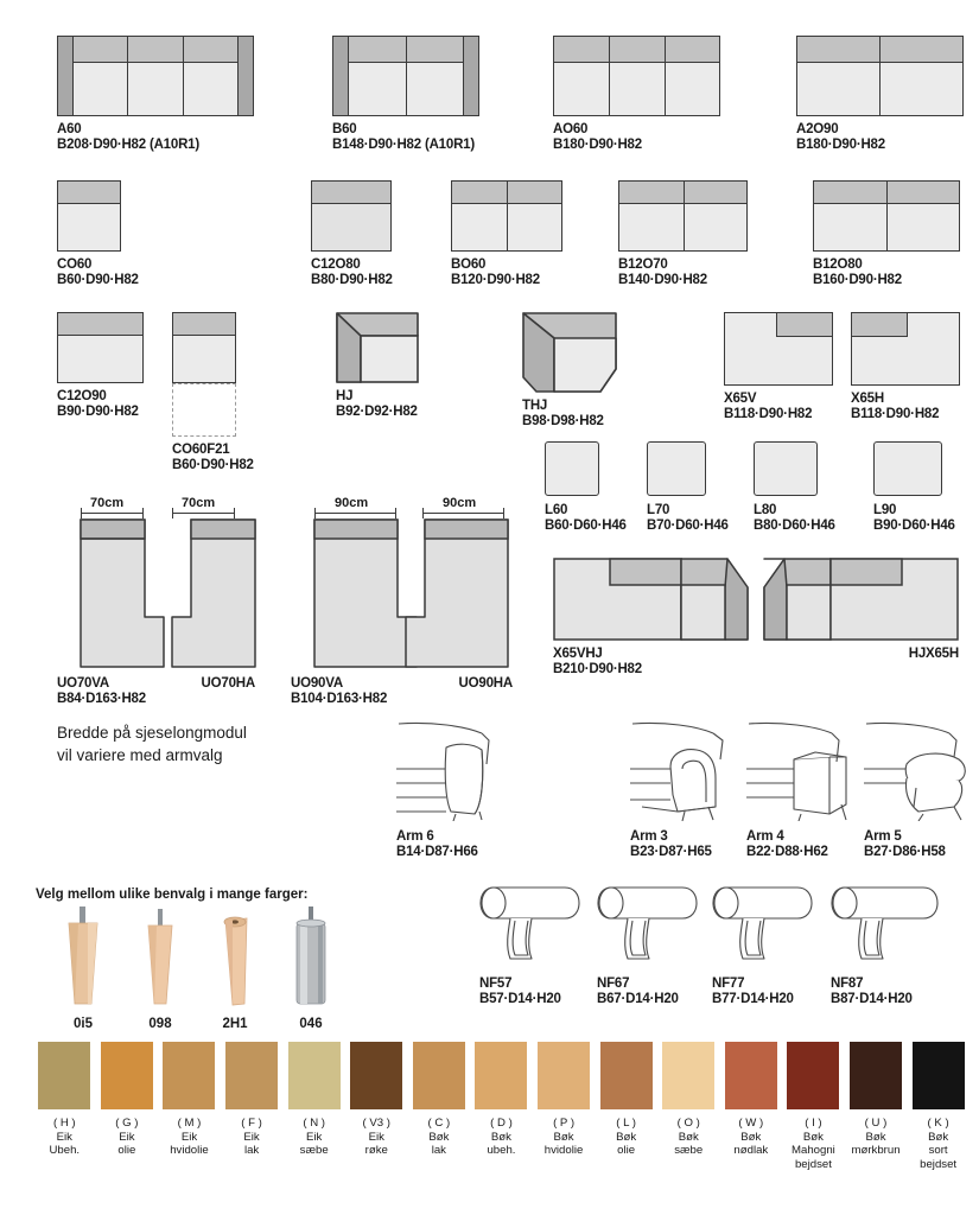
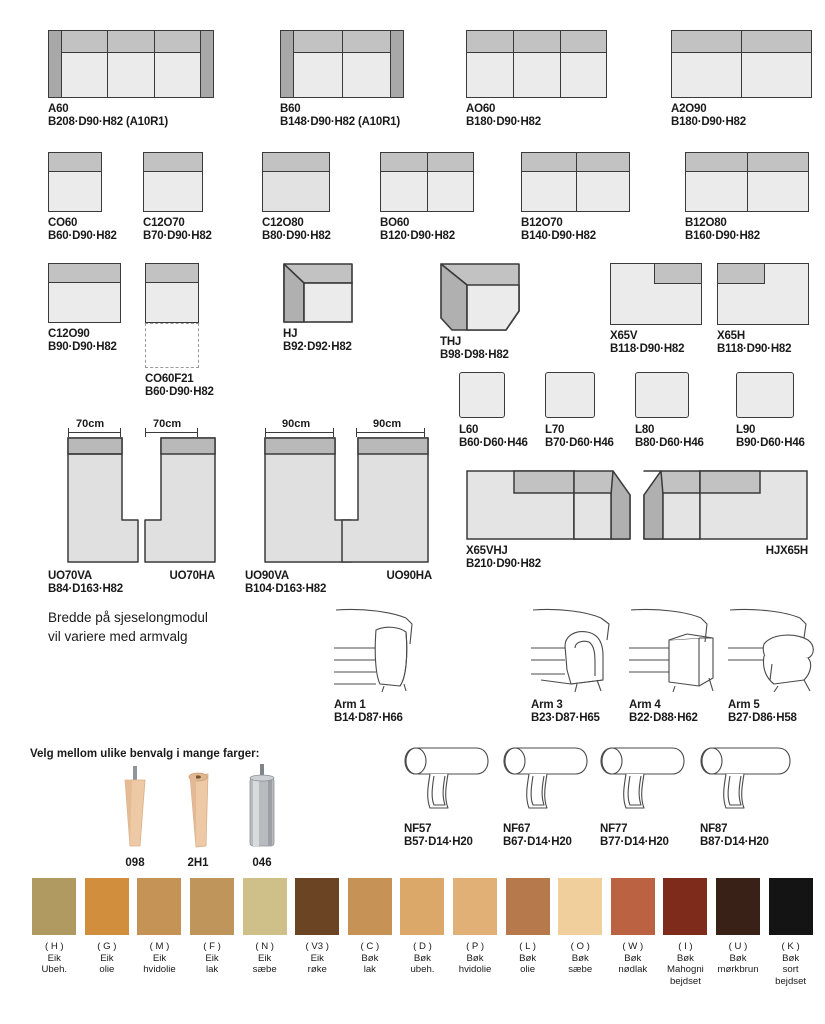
  A60 B208·D90·H82 (A10R1)
  B60 B148·D90·H82 (A10R1)
  AO60 B180·D90·H82
  A2O90 B180·D90·H82
  CO60 B60·D90·H82
+ C12O70 B70·D90·H82
  C12O80 B80·D90·H82
  BO60 B120·D90·H82
  B12O70 B140·D90·H82
  B12O80 B160·D90·H82
  C12O90 B90·D90·H82
  CO60F21 B60·D90·H82
  HJ B92·D92·H82
  THJ B98·D98·H82
  X65V B118·D90·H82
  X65H B118·D90·H82
  L60 B60·D60·H46
  L70 B70·D60·H46
  L80 B80·D60·H46
  L90 B90·D60·H46
  70cm
  UO70VA B84·D163·H82
  70cm
  UO70HA
  90cm
  UO90VA B104·D163·H82
  90cm
  UO90HA
  X65VHJ B210·D90·H82
  HJX65H
  Bredde på sjeselongmodul
  vil variere med armvalg
- Arm 6 B14·D87·H66
+ Arm 1 B14·D87·H66
  Arm 3 B23·D87·H65
  Arm 4 B22·D88·H62
  Arm 5 B27·D86·H58
  NF57 B57·D14·H20
  NF67 B67·D14·H20
  NF77 B77·D14·H20
  NF87 B87·D14·H20
  Velg mellom ulike benvalg i mange farger:
- 0i5
  098
  2H1
  046
  ( H )
  Eik
  Ubeh.
  ( G )
  Eik
  olie
  ( M )
  Eik
  hvidolie
  ( F )
  Eik
  lak
  ( N )
  Eik
  sæbe
  ( V3 )
  Eik
  røke
  ( C )
  Bøk
  lak
  ( D )
  Bøk
  ubeh.
  ( P )
  Bøk
  hvidolie
  ( L )
  Bøk
  olie
  ( O )
  Bøk
  sæbe
  ( W )
  Bøk
  nødlak
  ( I )
  Bøk
  Mahogni
  bejdset
  ( U )
  Bøk
  mørkbrun
  ( K )
  Bøk
  sort
  bejdset
